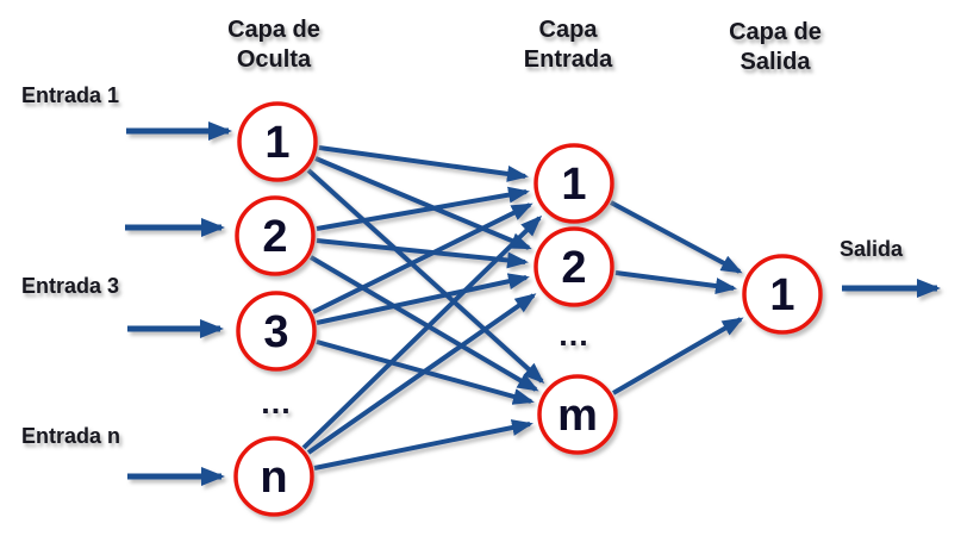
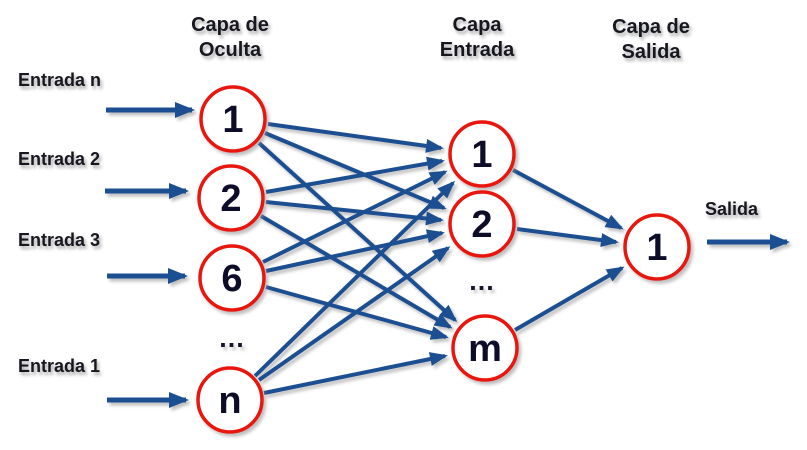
  1
  2
- 3
+ 6
  n
  1
  2
  m
  1
  ...
  ...
  Capa de
  Oculta
  Capa
  Entrada
  Capa de
  Salida
- Entrada 1
+ Entrada n
+ Entrada 2
  Entrada 3
- Entrada n
+ Entrada 1
  Salida
